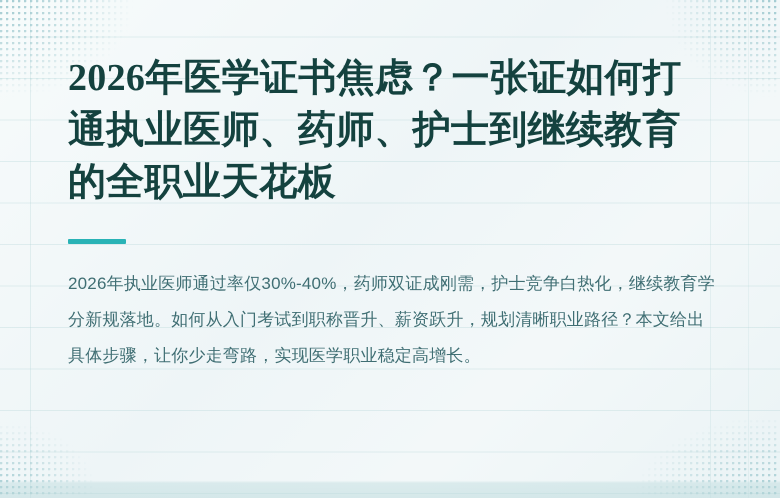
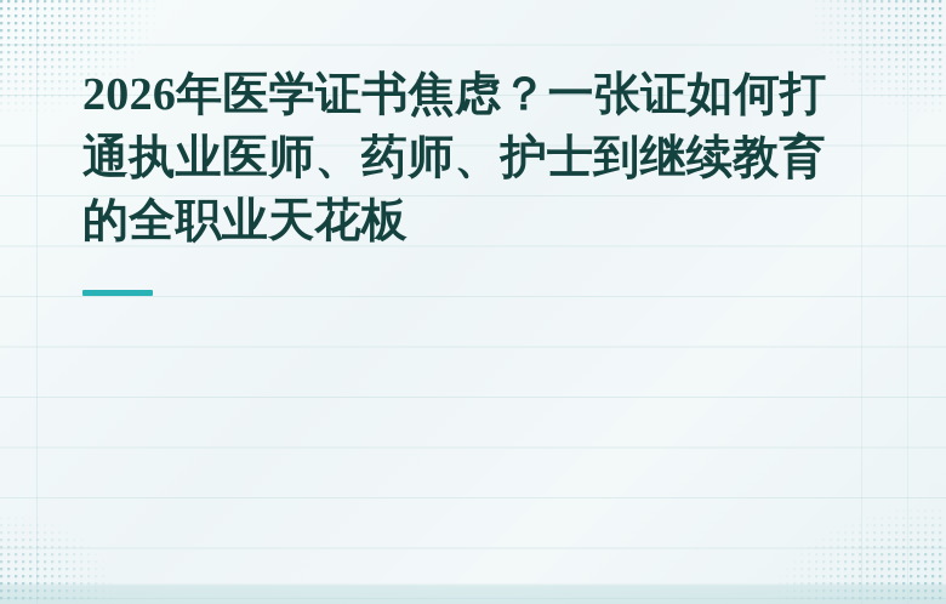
  2026年医学证书焦虑？一张证如何打通执业医师、药师、护士到继续教育的全职业天花板
- 2026年执业医师通过率仅30%-40%，药师双证成刚需，护士竞争白热化，继续教育学分新规落地。如何从入门考试到职称晋升、薪资跃升，规划清晰职业路径？本文给出具体步骤，让你少走弯路，实现医学职业稳定高增长。
